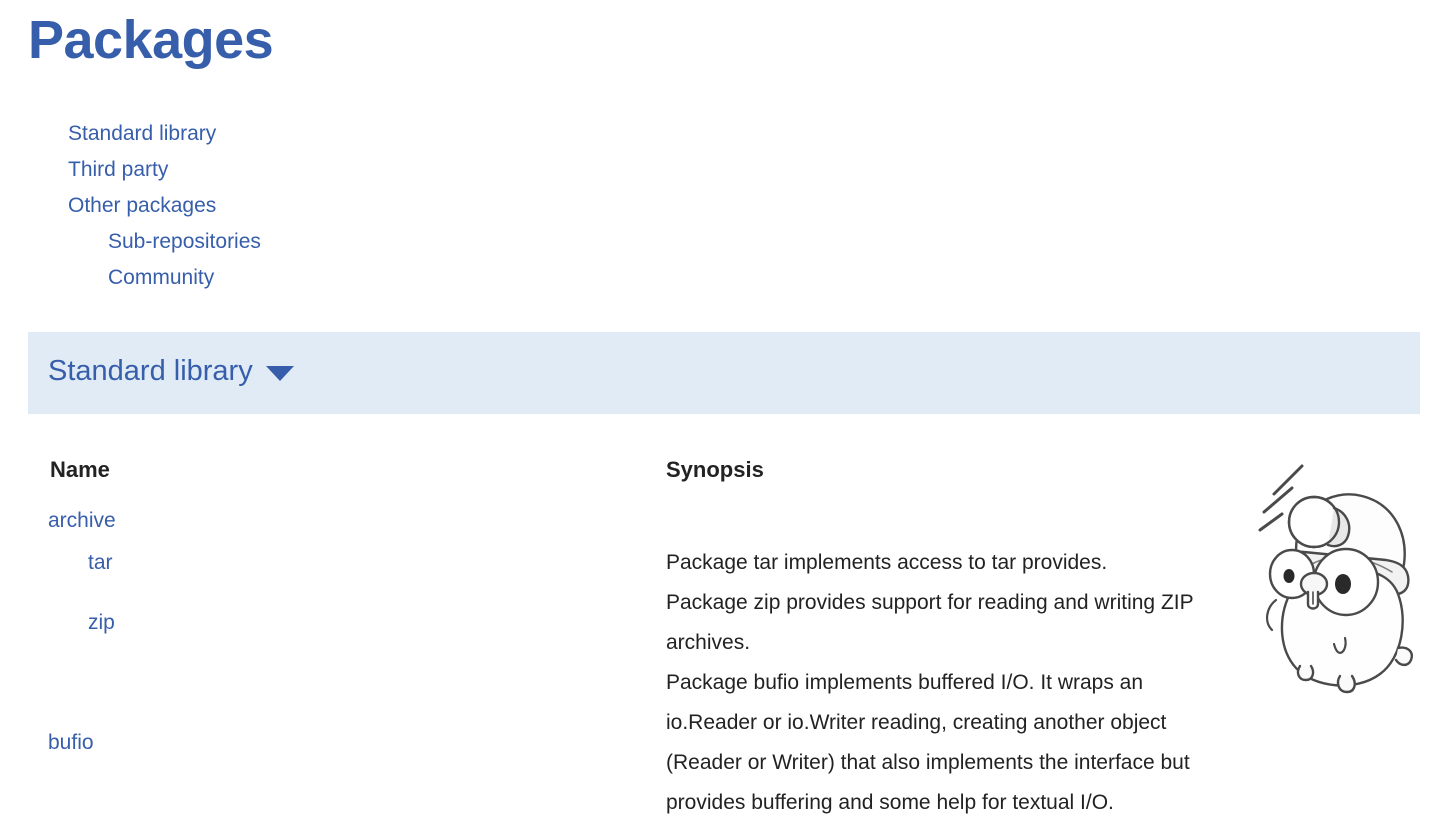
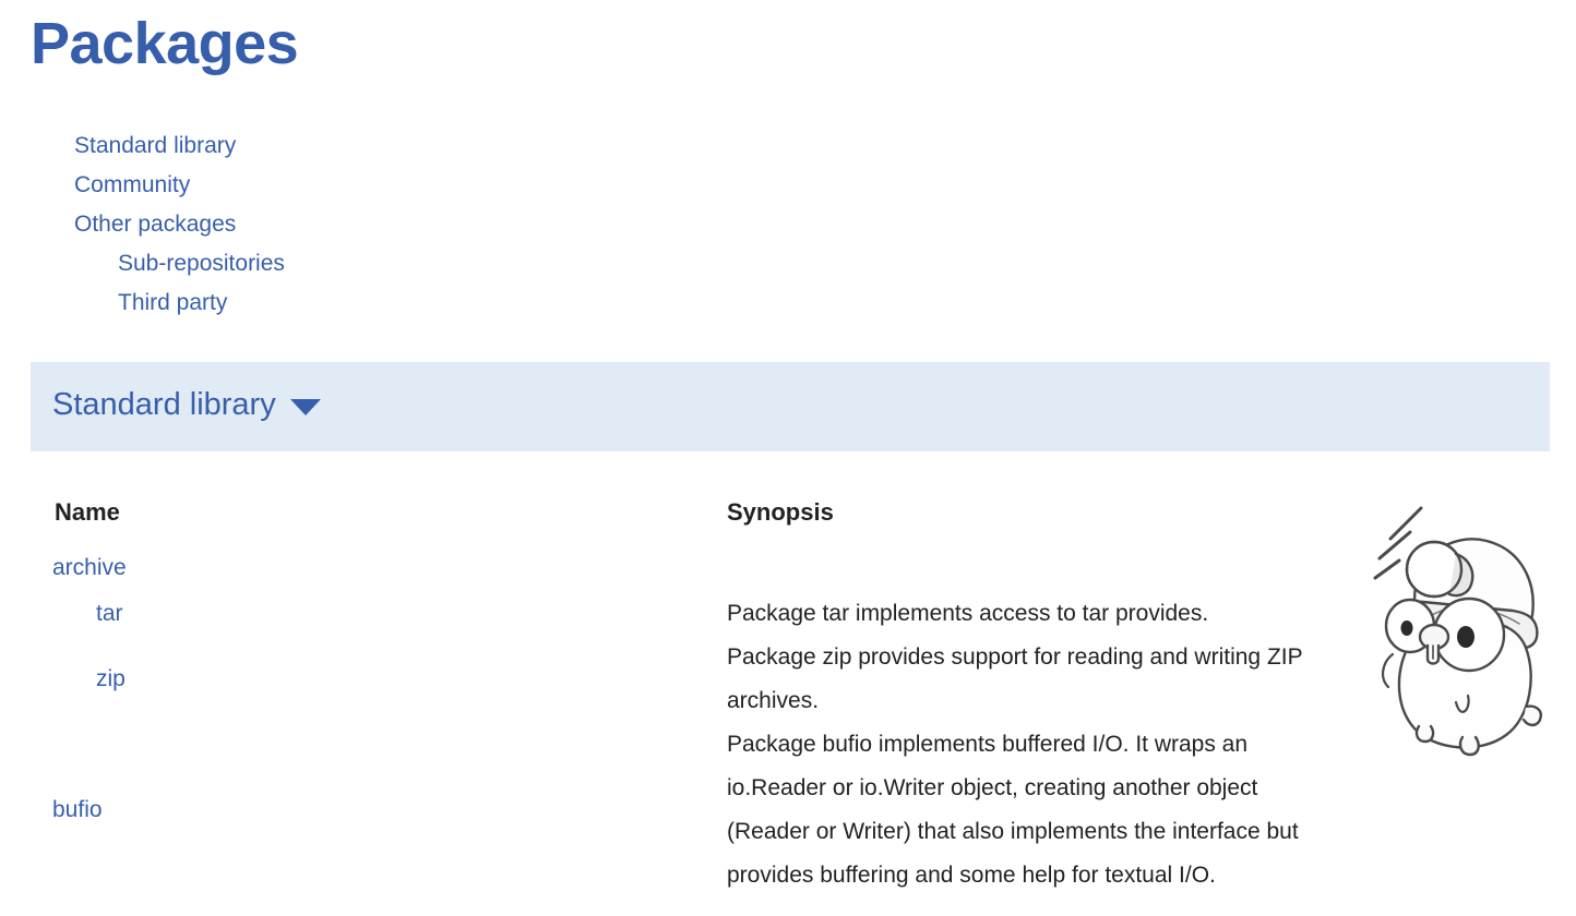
  Packages
  Standard library
- Third party
+ Community
  Other packages
  Sub-repositories
- Community
+ Third party
  Standard library
  Name	Synopsis
  archive
  tar	Package tar implements access to tar provides.
  zip	Package zip provides support for reading and writing ZIP archives.
- bufio	Package bufio implements buffered I/O. It wraps an io.Reader or io.Writer reading, creating another object (Reader or Writer) that also implements the interface but provides buffering and some help for textual I/O.
+ bufio	Package bufio implements buffered I/O. It wraps an io.Reader or io.Writer object, creating another object (Reader or Writer) that also implements the interface but provides buffering and some help for textual I/O.
